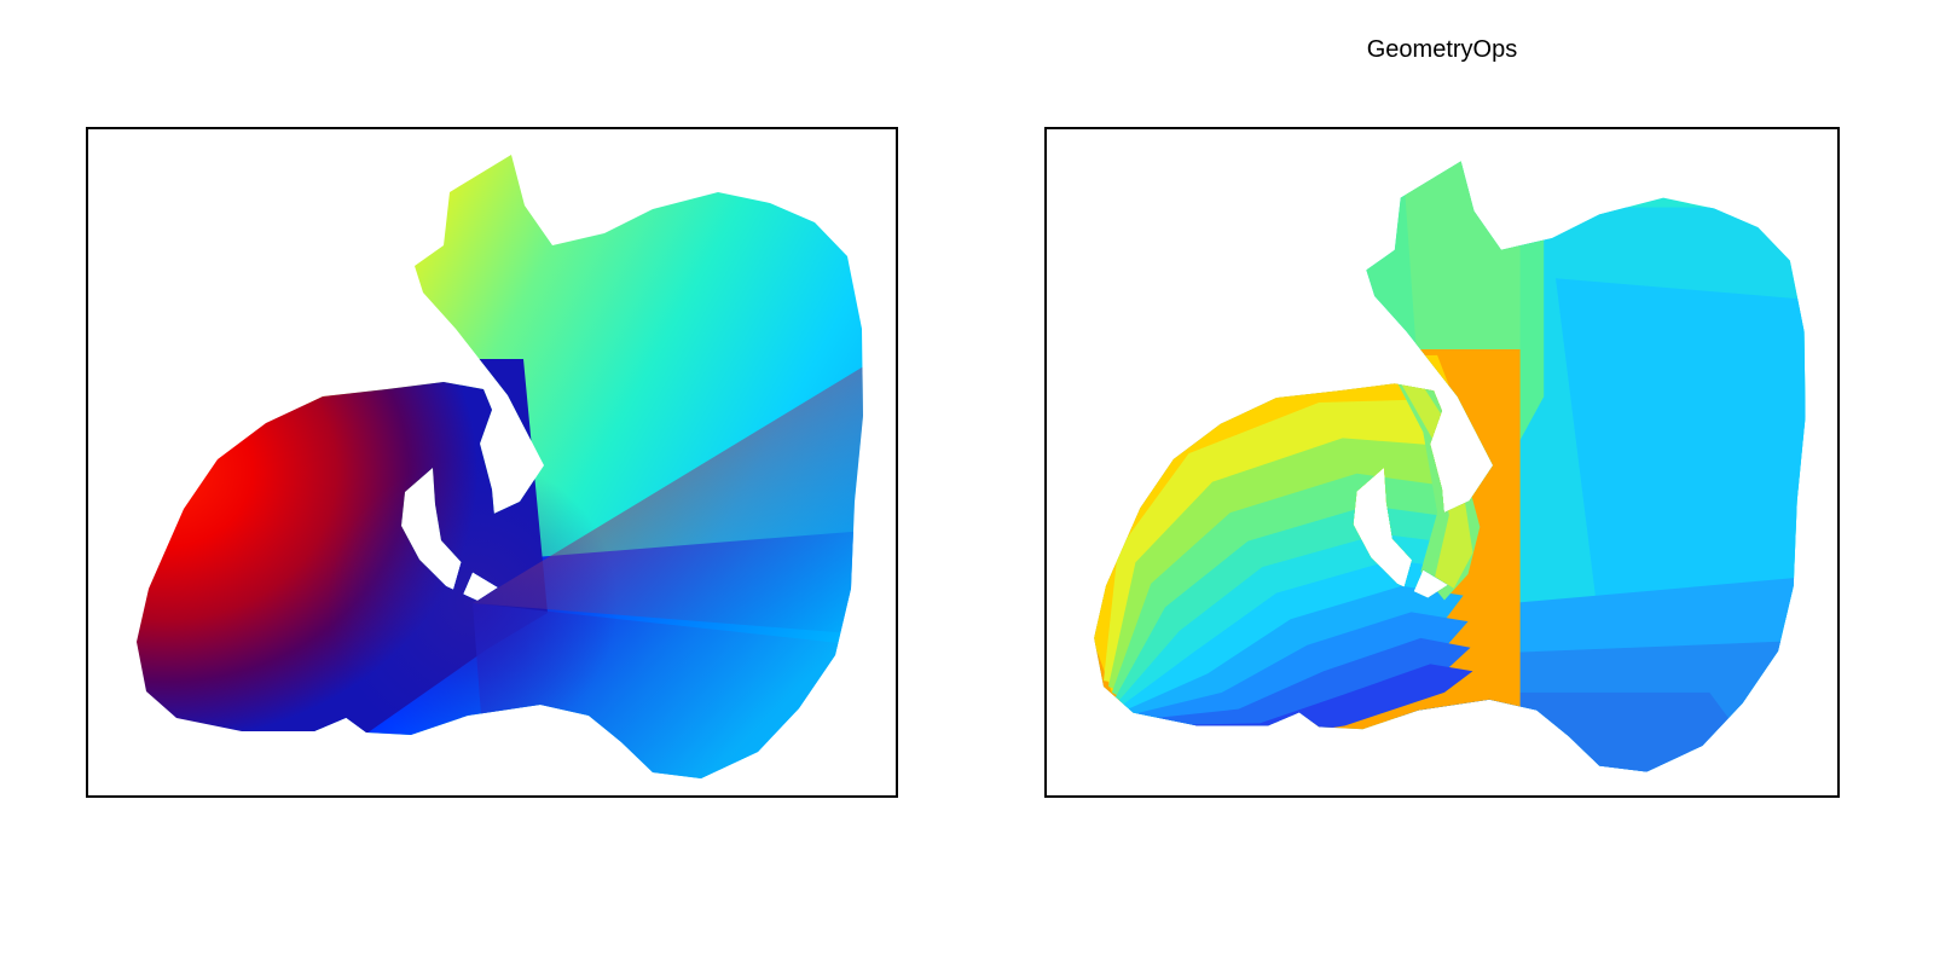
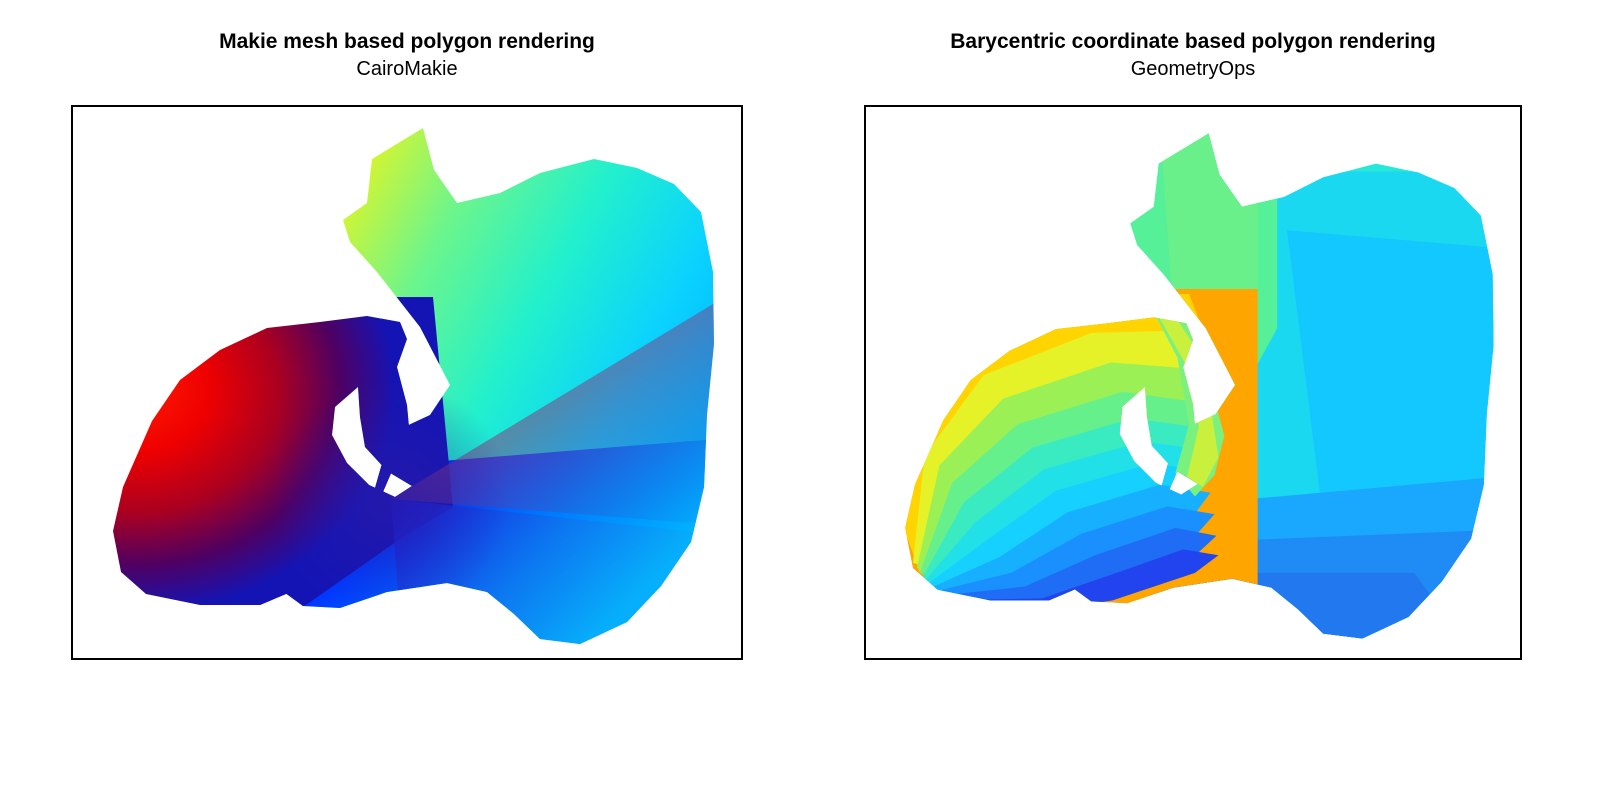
+ Makie mesh based polygon rendering
+ CairoMakie
+ Barycentric coordinate based polygon rendering
  GeometryOps
